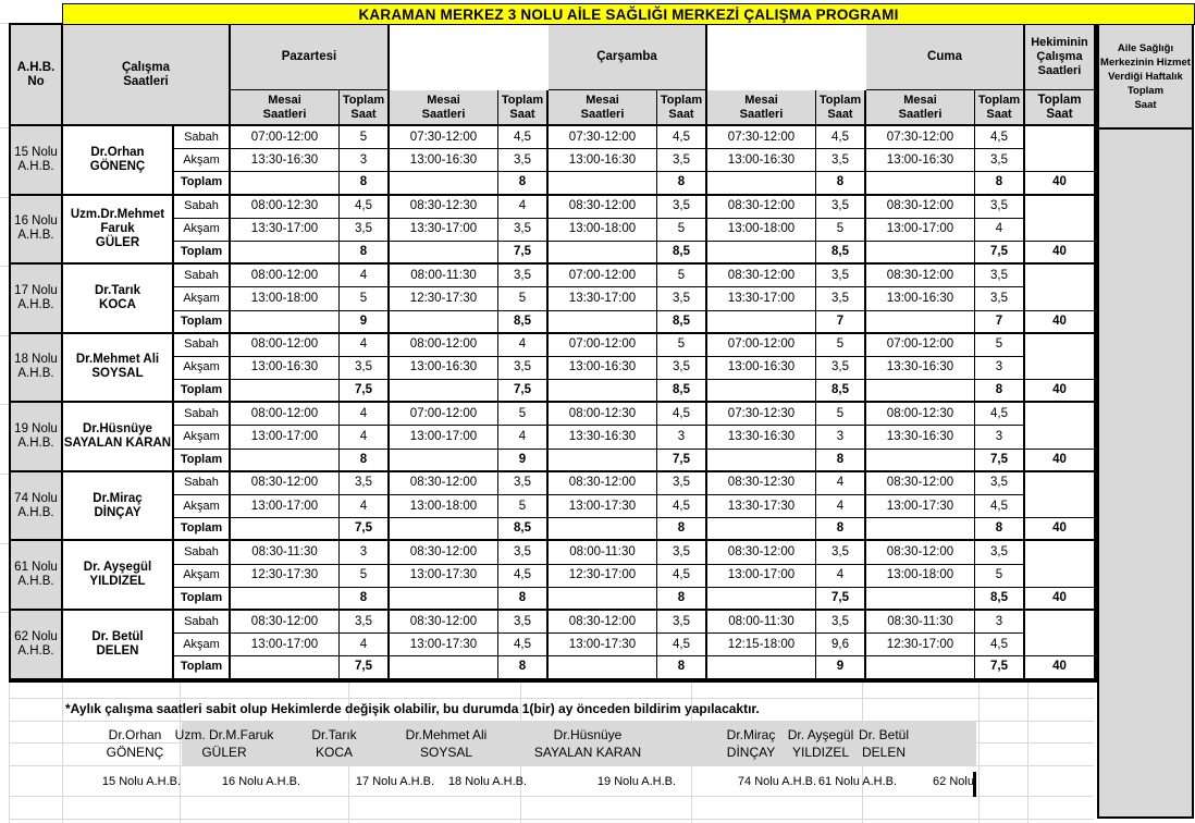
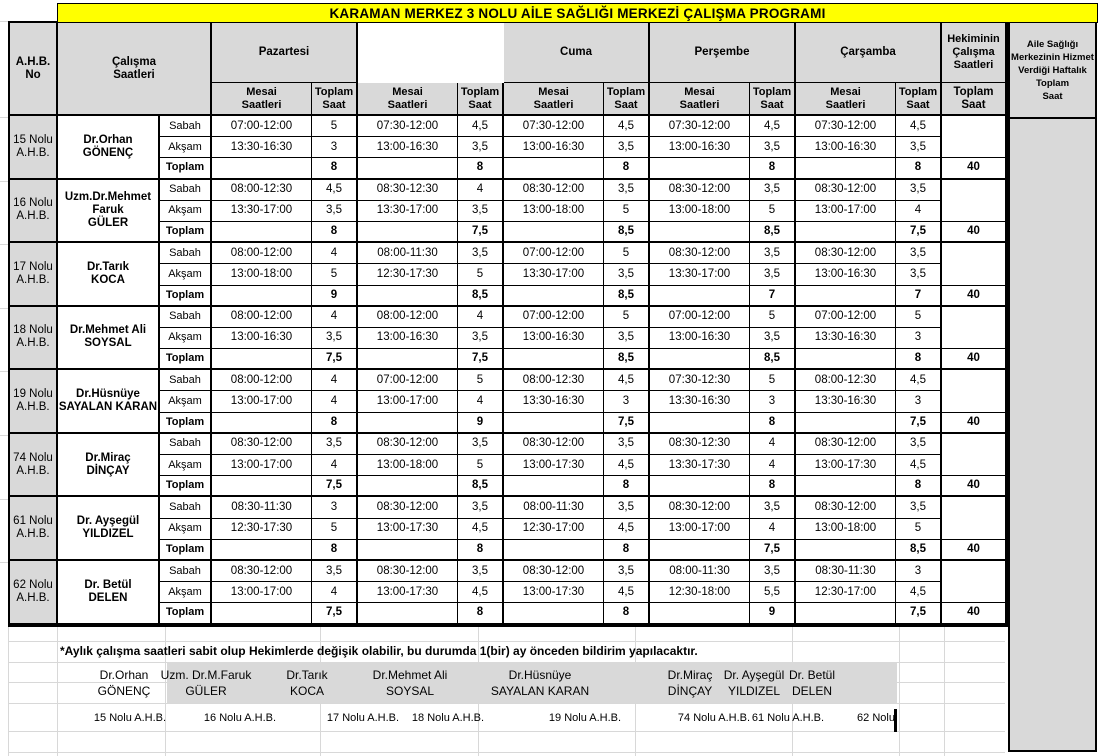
  KARAMAN MERKEZ 3 NOLU AİLE SAĞLIĞI MERKEZİ ÇALIŞMA PROGRAMI
  A.H.B.
  No
  Çalışma
  Saatleri
  Pazartesi
  Mesai
  Saatleri
  Toplam
  Saat
  Mesai
  Saatleri
  Toplam
  Saat
- Çarşamba
+ Cuma
  Mesai
  Saatleri
  Toplam
  Saat
+ Perşembe
  Mesai
  Saatleri
  Toplam
  Saat
- Cuma
+ Çarşamba
  Mesai
  Saatleri
  Toplam
  Saat
  Hekiminin
  Çalışma
  Saatleri
  Toplam
  Saat
  15 Nolu
  A.H.B.
  Dr.Orhan
  GÖNENÇ
  Sabah
  Akşam
  Toplam
  07:00-12:00
  5
  13:30-16:30
  3
  8
  07:30-12:00
  4,5
  13:00-16:30
  3,5
  8
  07:30-12:00
  4,5
  13:00-16:30
  3,5
  8
  07:30-12:00
  4,5
  13:00-16:30
  3,5
  8
  07:30-12:00
  4,5
  13:00-16:30
  3,5
  8
  40
  16 Nolu
  A.H.B.
  Uzm.Dr.Mehmet
  Faruk
  GÜLER
  Sabah
  Akşam
  Toplam
  08:00-12:30
  4,5
  13:30-17:00
  3,5
  8
  08:30-12:30
  4
  13:30-17:00
  3,5
  7,5
  08:30-12:00
  3,5
  13:00-18:00
  5
  8,5
  08:30-12:00
  3,5
  13:00-18:00
  5
  8,5
  08:30-12:00
  3,5
  13:00-17:00
  4
  7,5
  40
  17 Nolu
  A.H.B.
  Dr.Tarık
  KOCA
  Sabah
  Akşam
  Toplam
  08:00-12:00
  4
  13:00-18:00
  5
  9
  08:00-11:30
  3,5
  12:30-17:30
  5
  8,5
  07:00-12:00
  5
  13:30-17:00
  3,5
  8,5
  08:30-12:00
  3,5
  13:30-17:00
  3,5
  7
  08:30-12:00
  3,5
  13:00-16:30
  3,5
  7
  40
  18 Nolu
  A.H.B.
  Dr.Mehmet Ali
  SOYSAL
  Sabah
  Akşam
  Toplam
  08:00-12:00
  4
  13:00-16:30
  3,5
  7,5
  08:00-12:00
  4
  13:00-16:30
  3,5
  7,5
  07:00-12:00
  5
  13:00-16:30
  3,5
  8,5
  07:00-12:00
  5
  13:00-16:30
  3,5
  8,5
  07:00-12:00
  5
  13:30-16:30
  3
  8
  40
  19 Nolu
  A.H.B.
  Dr.Hüsnüye
  SAYALAN KARAN
  Sabah
  Akşam
  Toplam
  08:00-12:00
  4
  13:00-17:00
  4
  8
  07:00-12:00
  5
  13:00-17:00
  4
  9
  08:00-12:30
  4,5
  13:30-16:30
  3
  7,5
  07:30-12:30
  5
  13:30-16:30
  3
  8
  08:00-12:30
  4,5
  13:30-16:30
  3
  7,5
  40
  74 Nolu
  A.H.B.
  Dr.Miraç
  DİNÇAY
  Sabah
  Akşam
  Toplam
  08:30-12:00
  3,5
  13:00-17:00
  4
  7,5
  08:30-12:00
  3,5
  13:00-18:00
  5
  8,5
  08:30-12:00
  3,5
  13:00-17:30
  4,5
  8
  08:30-12:30
  4
  13:30-17:30
  4
  8
  08:30-12:00
  3,5
  13:00-17:30
  4,5
  8
  40
  61 Nolu
  A.H.B.
  Dr. Ayşegül
  YILDIZEL
  Sabah
  Akşam
  Toplam
  08:30-11:30
  3
  12:30-17:30
  5
  8
  08:30-12:00
  3,5
  13:00-17:30
  4,5
  8
  08:00-11:30
  3,5
  12:30-17:00
  4,5
  8
  08:30-12:00
  3,5
  13:00-17:00
  4
  7,5
  08:30-12:00
  3,5
  13:00-18:00
  5
  8,5
  40
  62 Nolu
  A.H.B.
  Dr. Betül
  DELEN
  Sabah
  Akşam
  Toplam
  08:30-12:00
  3,5
  13:00-17:00
  4
  7,5
  08:30-12:00
  3,5
  13:00-17:30
  4,5
  8
  08:30-12:00
  3,5
  13:00-17:30
  4,5
  8
  08:00-11:30
  3,5
- 12:15-18:00
+ 12:30-18:00
- 9,6
+ 5,5
  9
  08:30-11:30
  3
  12:30-17:00
  4,5
  7,5
  40
  Aile Sağlığı
  Merkezinin Hizmet
  Verdiği Haftalık
  Toplam
  Saat
  *Aylık çalışma saatleri sabit olup Hekimlerde değişik olabilir, bu durumda 1(bir) ay önceden bildirim yapılacaktır.
  Dr.Orhan
  GÖNENÇ
  Uzm. Dr.M.Faruk
  GÜLER
  Dr.Tarık
  KOCA
  Dr.Mehmet Ali
  SOYSAL
  Dr.Hüsnüye
  SAYALAN KARAN
  Dr.Miraç
  DİNÇAY
  Dr. Ayşegül
  YILDIZEL
  Dr. Betül
  DELEN
  15 Nolu A.H.B.
  16 Nolu A.H.B.
  17 Nolu A.H.B.
  18 Nolu A.H.B.
  19 Nolu A.H.B.
  74 Nolu A.H.B.
  61 Nolu A.H.B.
  62 Nolu
